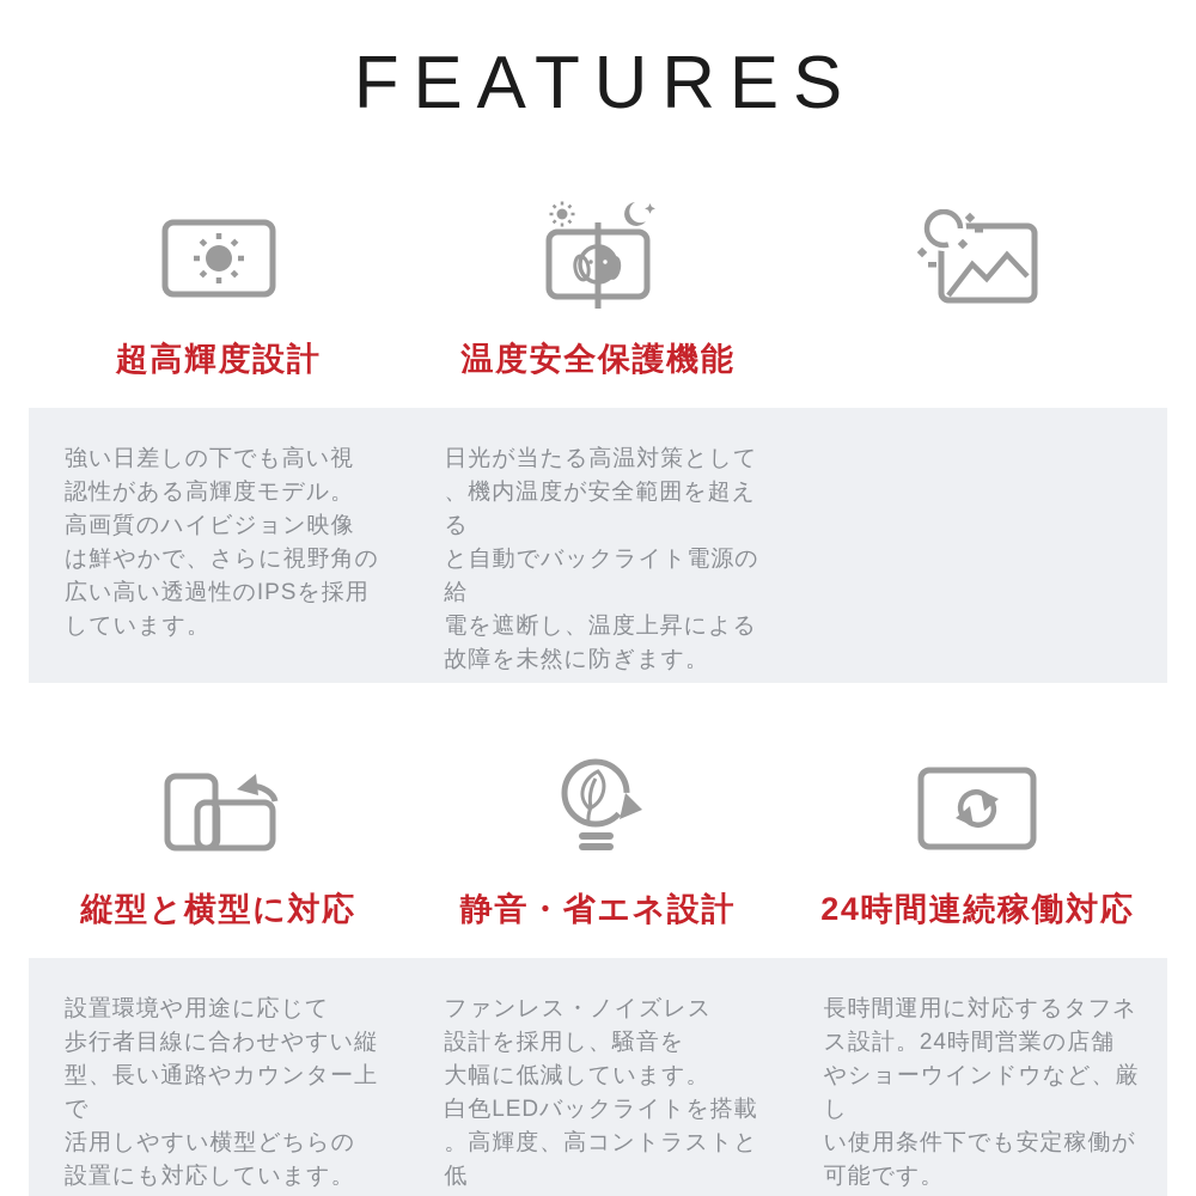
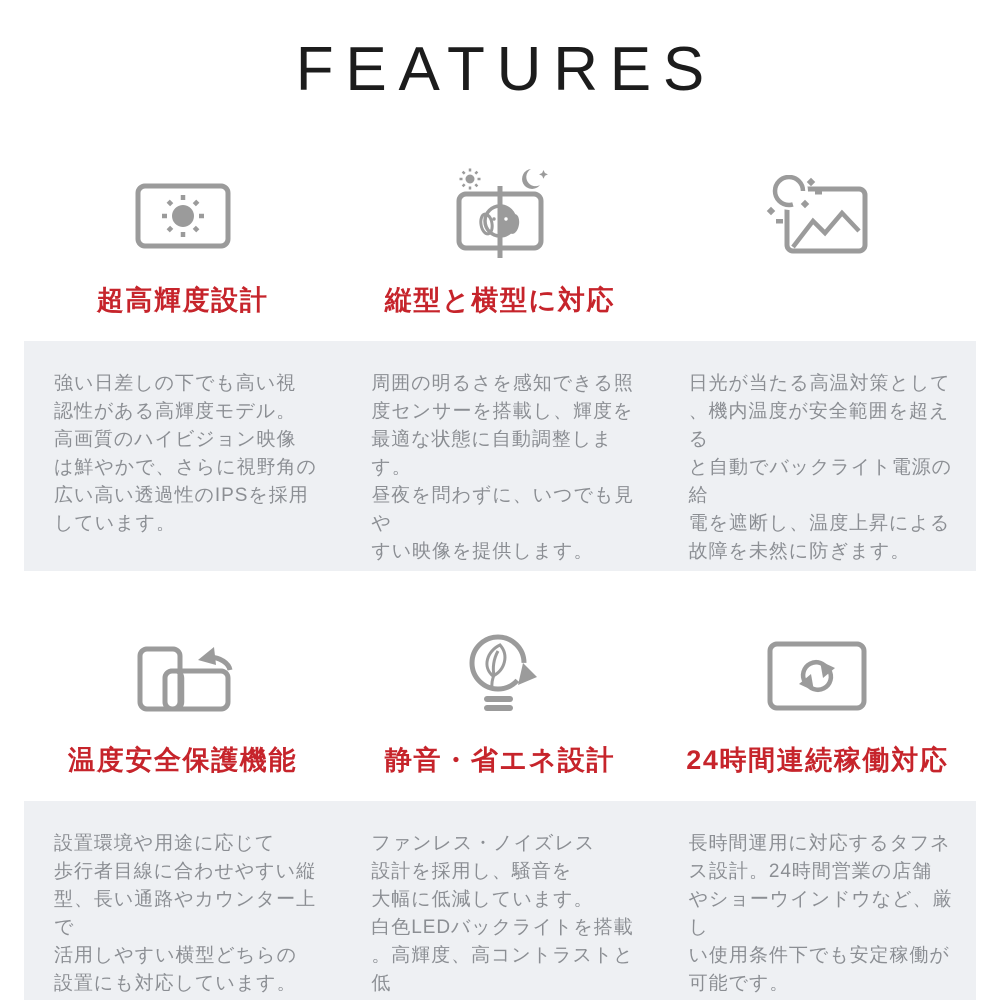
  FEATURES
  超高輝度設計
- 温度安全保護機能
+ 縦型と横型に対応
  強い日差しの下でも高い視
  認性がある高輝度モデル。
  高画質のハイビジョン映像
  は鮮やかで、さらに視野角の
  広い高い透過性のIPSを採用
  しています。
+ 周囲の明るさを感知できる照
+ 度センサーを搭載し、輝度を
+ 最適な状態に自動調整します。
+ 昼夜を問わずに、いつでも見や
+ すい映像を提供します。
  日光が当たる高温対策として
  、機内温度が安全範囲を超える
  と自動でバックライト電源の給
  電を遮断し、温度上昇による
  故障を未然に防ぎます。
- 縦型と横型に対応
+ 温度安全保護機能
  静音・省エネ設計
  24時間連続稼働対応
  設置環境や用途に応じて
  歩行者目線に合わせやすい縦
  型、長い通路やカウンター上で
  活用しやすい横型どちらの
  設置にも対応しています。
  ファンレス・ノイズレス
  設計を採用し、騒音を
  大幅に低減しています。
  白色LEDバックライトを搭載
  。高輝度、高コントラストと低
  長時間運用に対応するタフネ
  ス設計。24時間営業の店舗
  やショーウインドウなど、厳し
  い使用条件下でも安定稼働が
  可能です。
